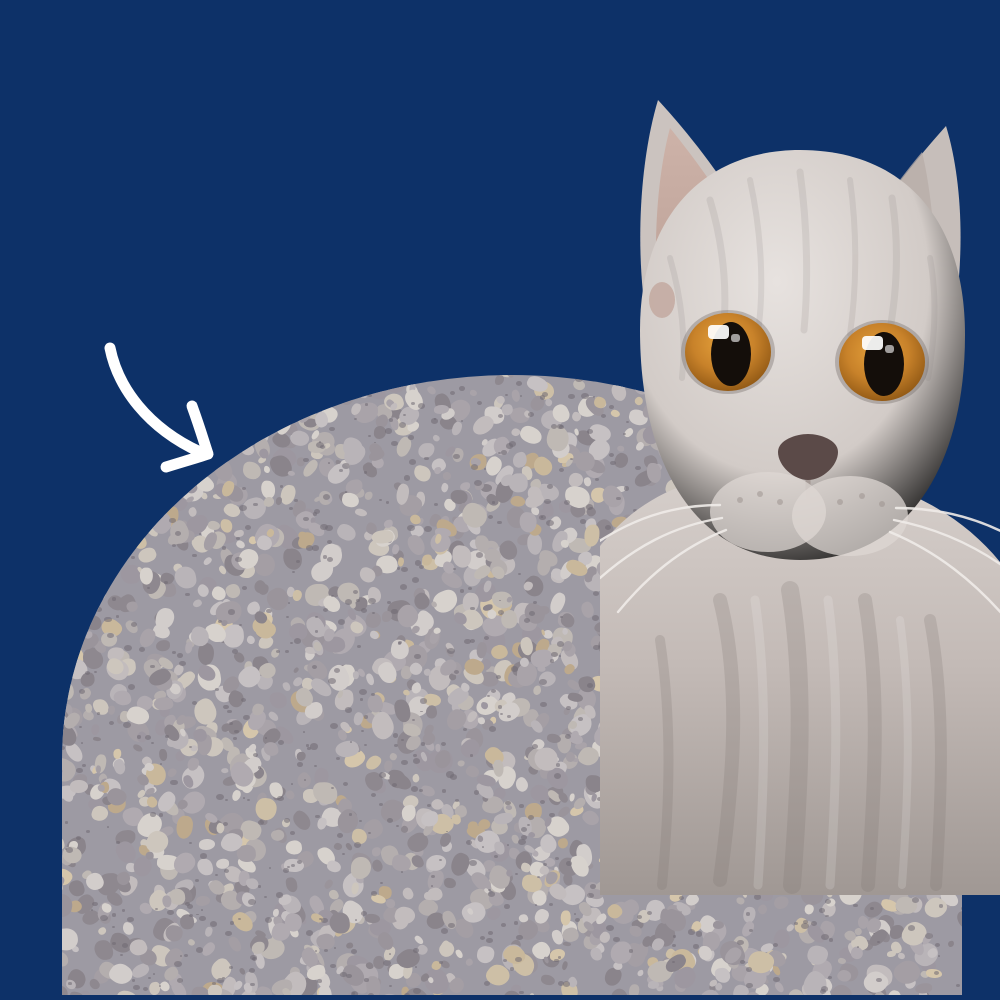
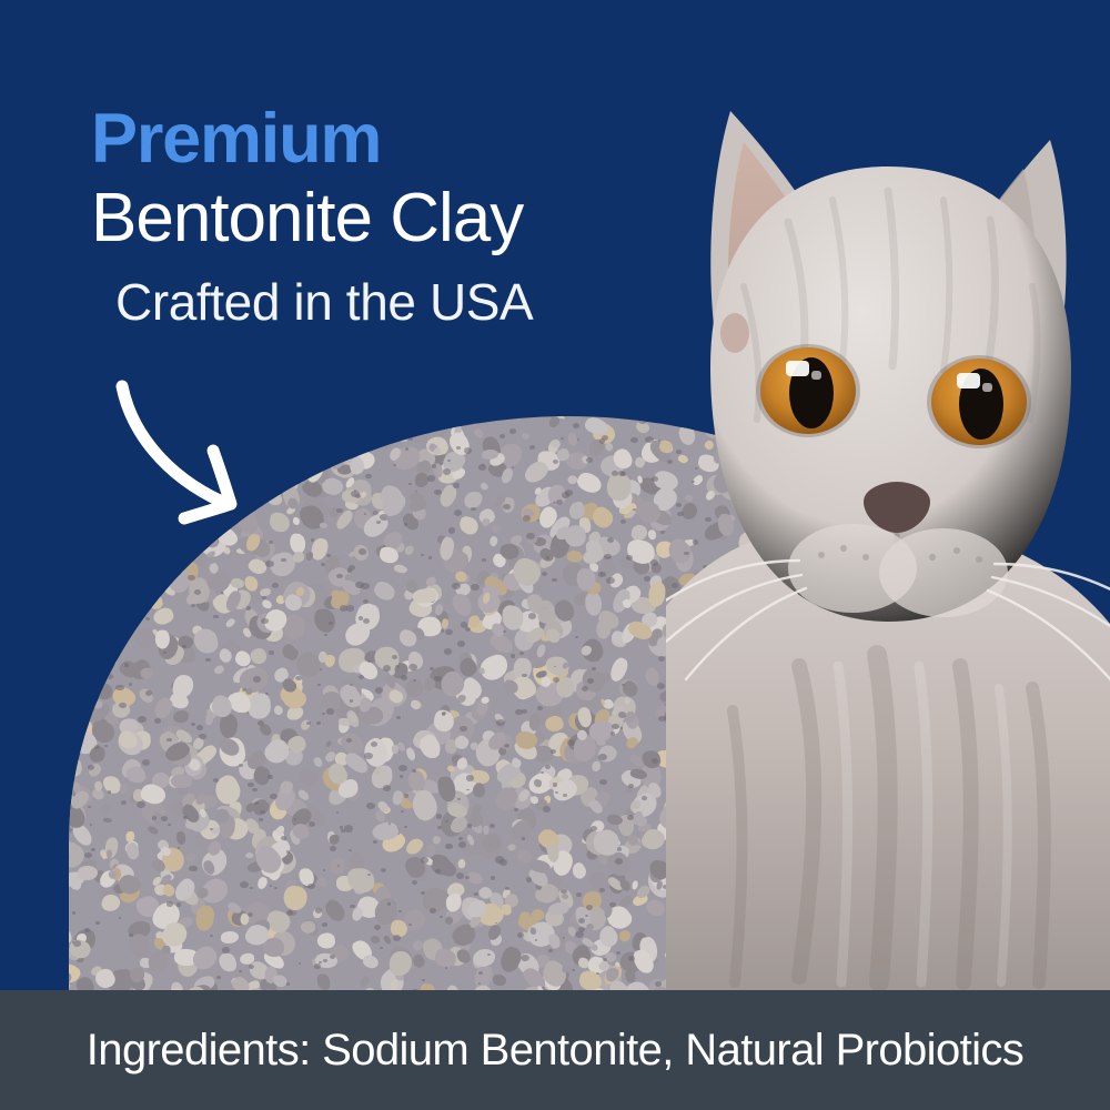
+ Premium
+ Bentonite Clay
+ Crafted in the USA
+ Ingredients: Sodium Bentonite, Natural Probiotics
